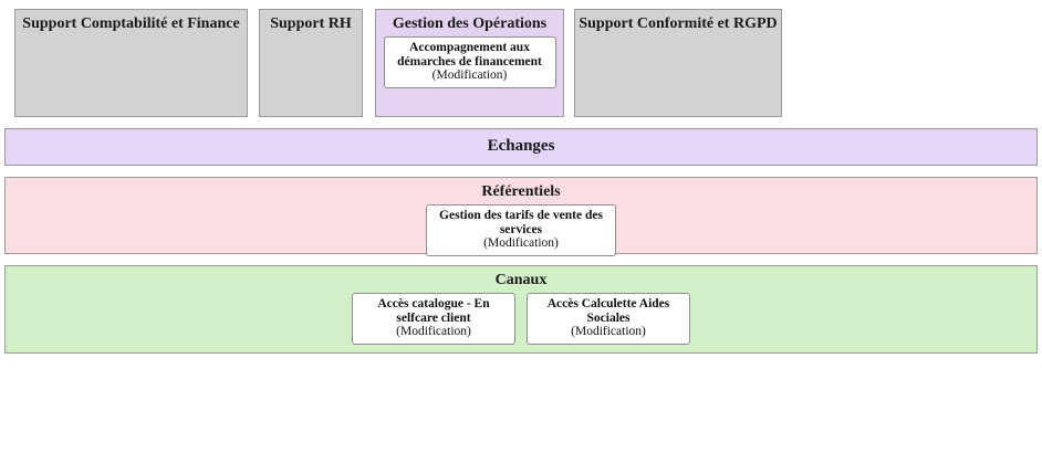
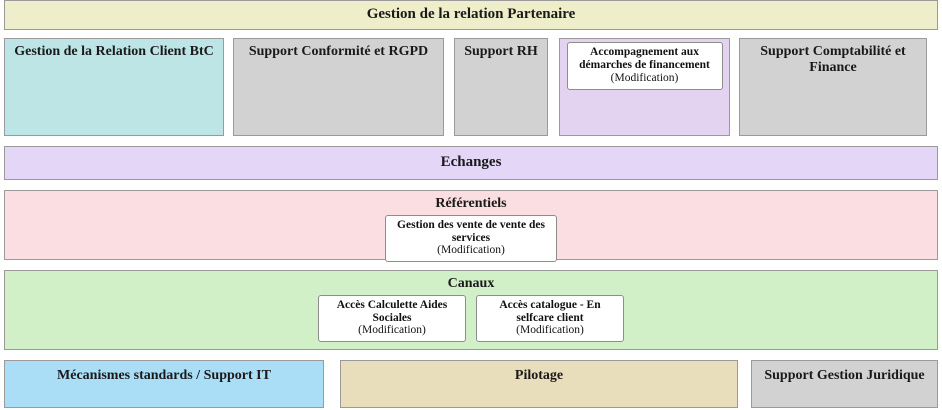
+ Gestion de la relation Partenaire
+ Gestion de la Relation Client BtC
- Support Comptabilité et Finance
+ Support Conformité et RGPD
  Support RH
- Gestion des Opérations
  Accompagnement aux démarches de financement
  (Modification)
- Support Conformité et RGPD
+ Support Comptabilité et Finance
  Echanges
  Référentiels
- Gestion des tarifs de vente des services
+ Gestion des vente de vente des services
  (Modification)
  Canaux
- Accès catalogue - En selfcare client
+ Accès Calculette Aides Sociales
  (Modification)
- Accès Calculette Aides Sociales
+ Accès catalogue - En selfcare client
  (Modification)
+ Mécanismes standards / Support IT
+ Pilotage
+ Support Gestion Juridique
